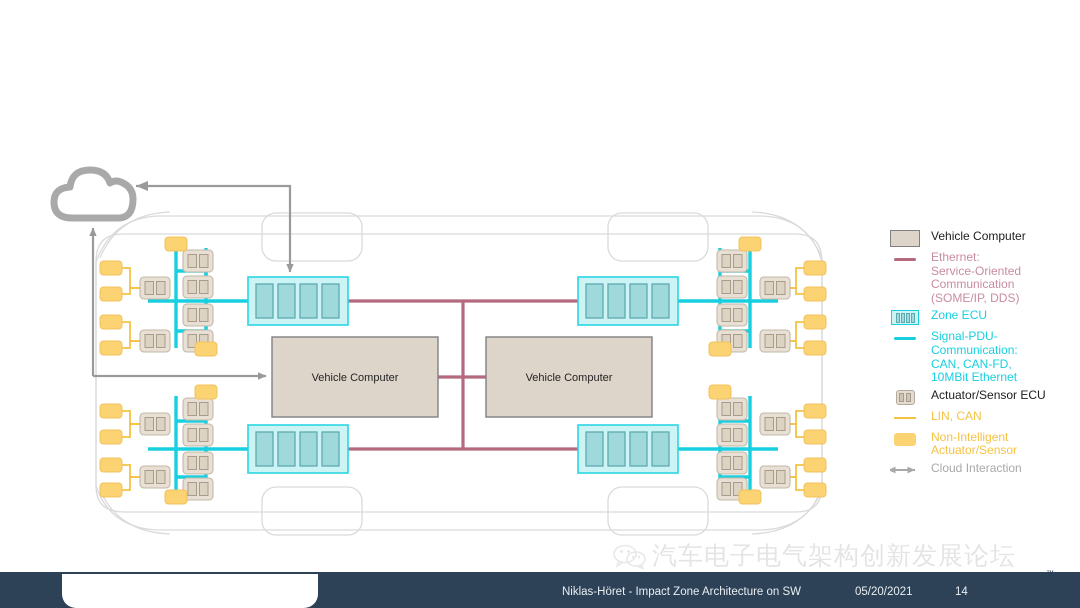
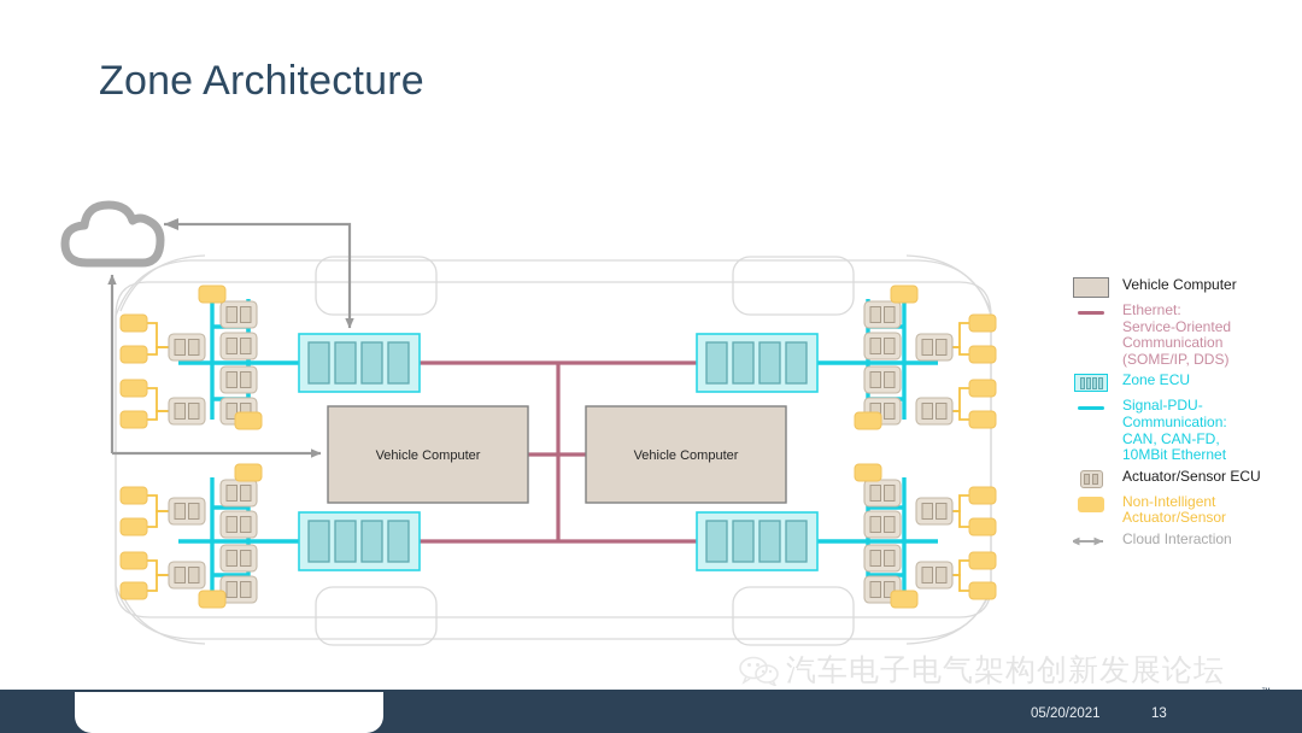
+ Zone Architecture
  Vehicle Computer
  Vehicle Computer
  Vehicle Computer
  Ethernet:
  Service-Oriented
  Communication
  (SOME/IP, DDS)
  Zone ECU
  Signal-PDU-
  Communication:
  CAN, CAN-FD,
  10MBit Ethernet
  Actuator/Sensor ECU
- LIN, CAN
  Non-Intelligent
  Actuator/Sensor
  Cloud Interaction
  汽车电子电气架构创新发展论坛
  ™
- Niklas-Höret - Impact Zone Architecture on SW
  05/20/2021
- 14
+ 13
